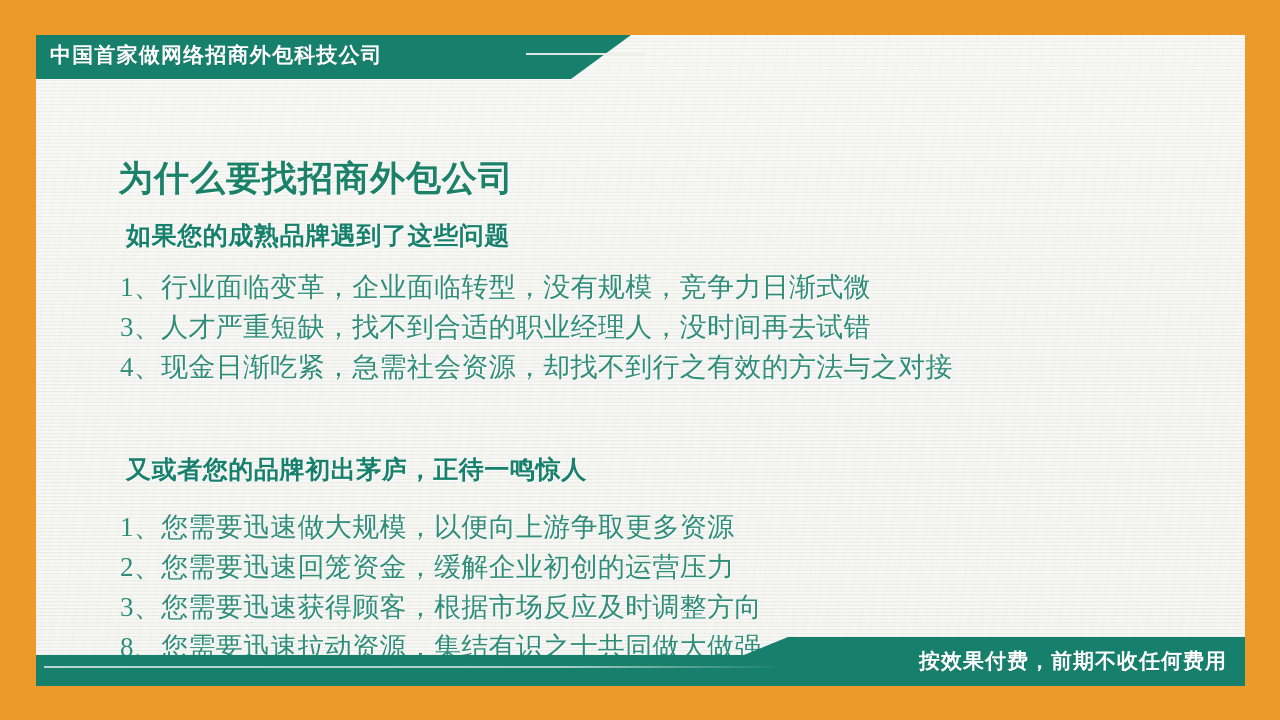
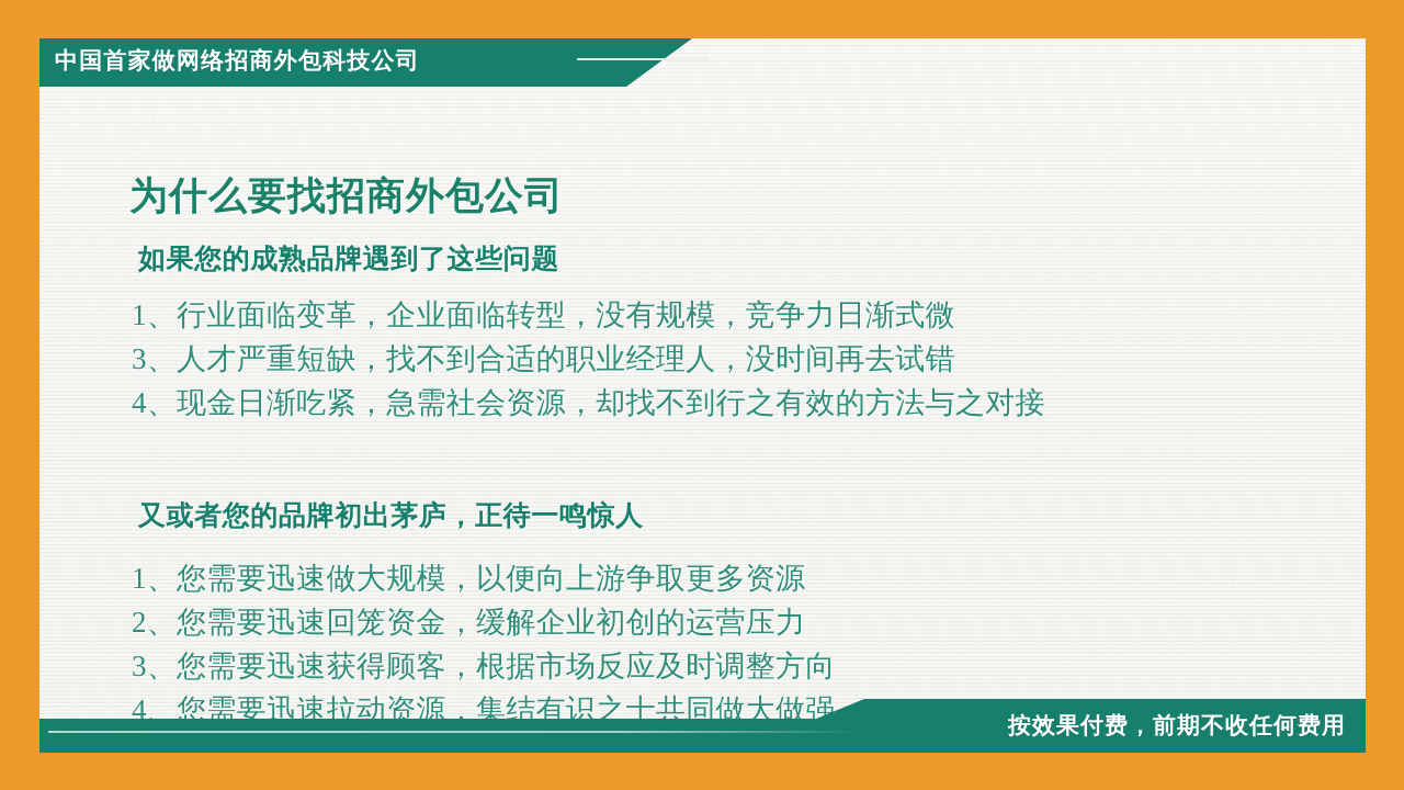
  中国首家做网络招商外包科技公司
  为什么要找招商外包公司
  如果您的成熟品牌遇到了这些问题
  1、行业面临变革，企业面临转型，没有规模，竞争力日渐式微
  3、人才严重短缺，找不到合适的职业经理人，没时间再去试错
  4、现金日渐吃紧，急需社会资源，却找不到行之有效的方法与之对接
  又或者您的品牌初出茅庐，正待一鸣惊人
  1、您需要迅速做大规模，以便向上游争取更多资源
  2、您需要迅速回笼资金，缓解企业初创的运营压力
  3、您需要迅速获得顾客，根据市场反应及时调整方向
- 8、您需要迅速拉动资源，集结有识之士共同做大做强
+ 4、您需要迅速拉动资源，集结有识之士共同做大做强
  按效果付费，前期不收任何费用
